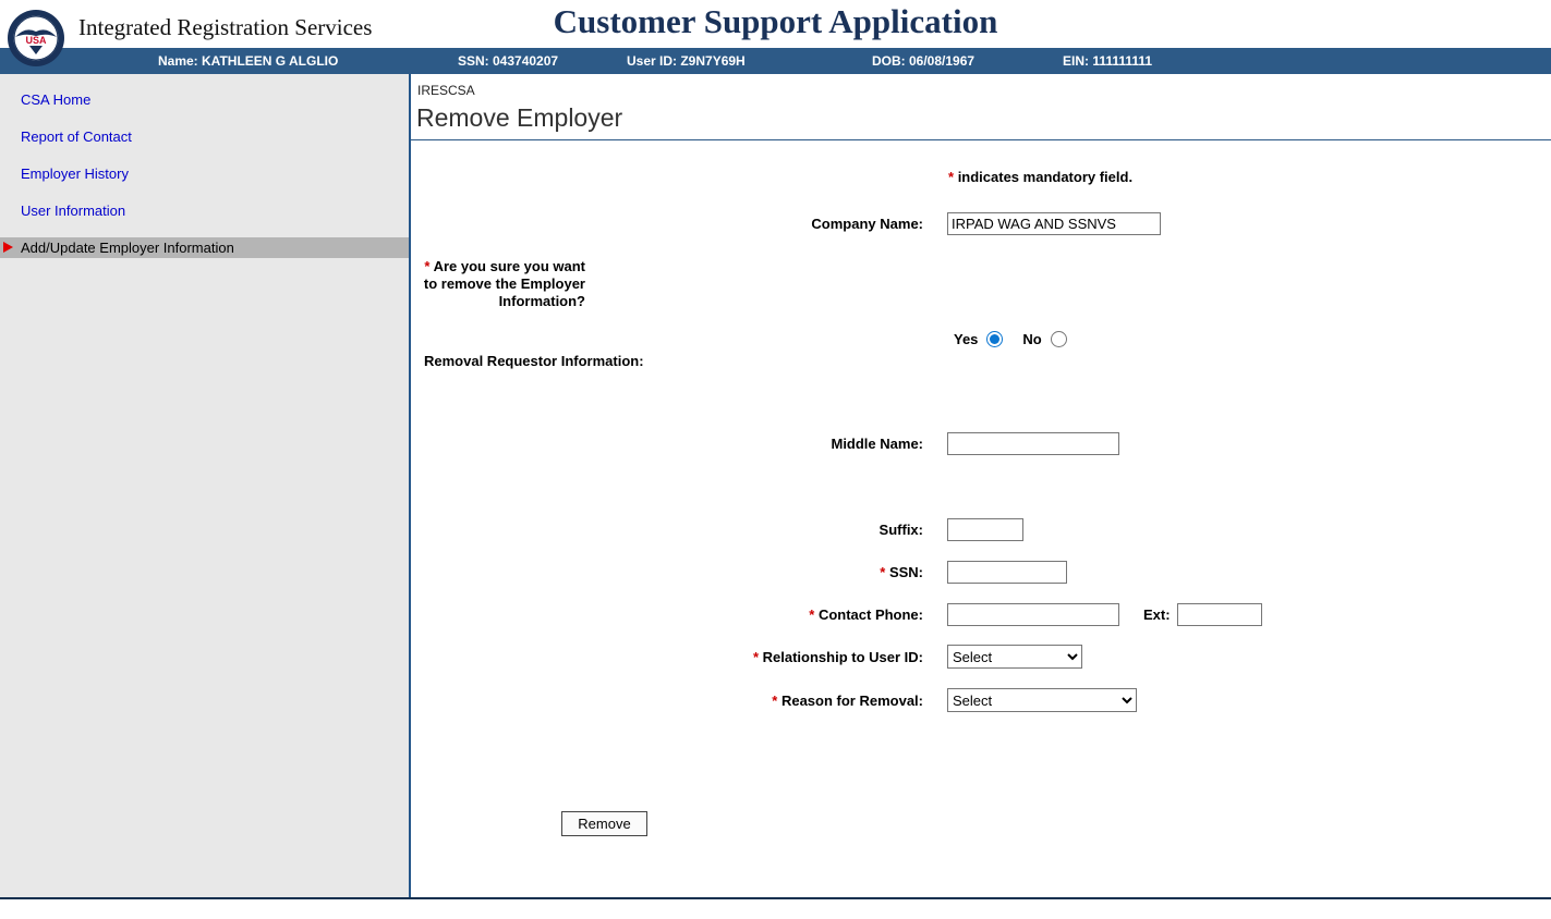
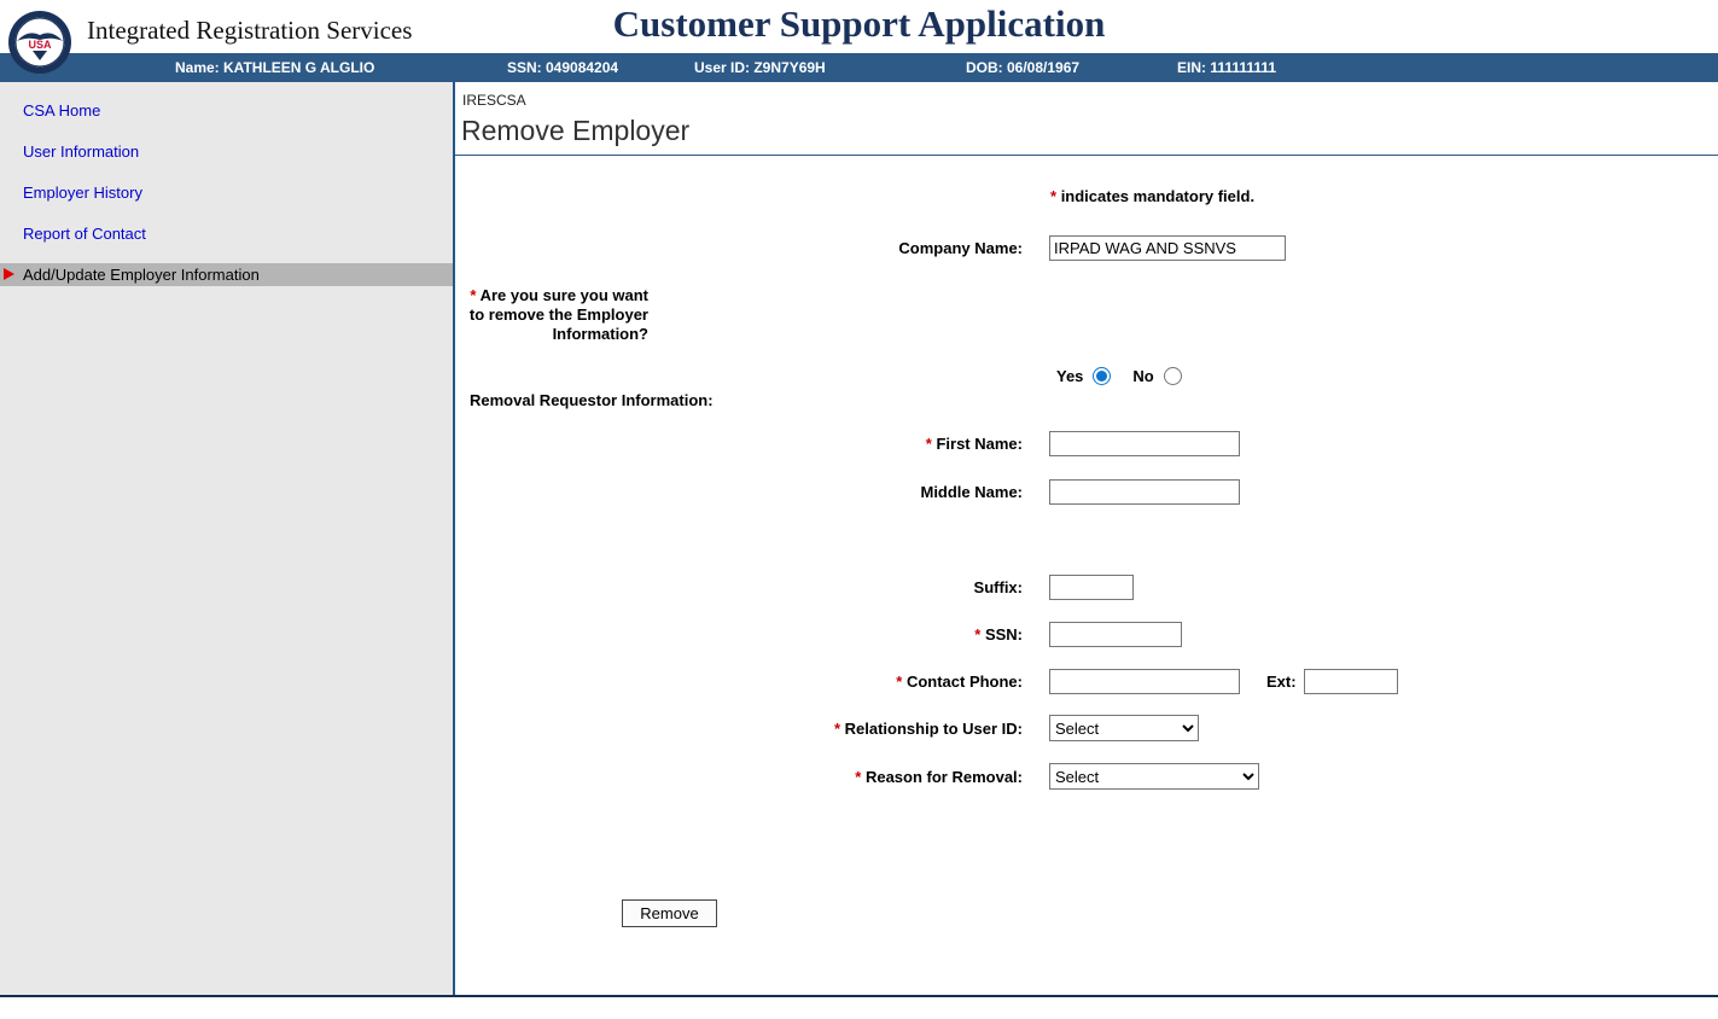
  USA
  Integrated Registration Services
  Customer Support Application
  Name: KATHLEEN G ALGLIO
- SSN: 043740207
+ SSN: 049084204
  User ID: Z9N7Y69H
  DOB: 06/08/1967
  EIN: 111111111
  CSA Home
- Report of Contact
+ User Information
  Employer History
- User Information
+ Report of Contact
  Add/Update Employer Information
  IRESCSA
  Remove Employer
  * indicates mandatory field.
  Company Name:
  IRPAD WAG AND SSNVS
  * Are you sure you want to remove the Employer Information?
  Yes
  No
  Removal Requestor Information:
+ * First Name:
  Middle Name:
  Suffix:
  * SSN:
  * Contact Phone:
  Ext:
  * Relationship to User ID:
  Select
  * Reason for Removal:
  Select
  Remove
